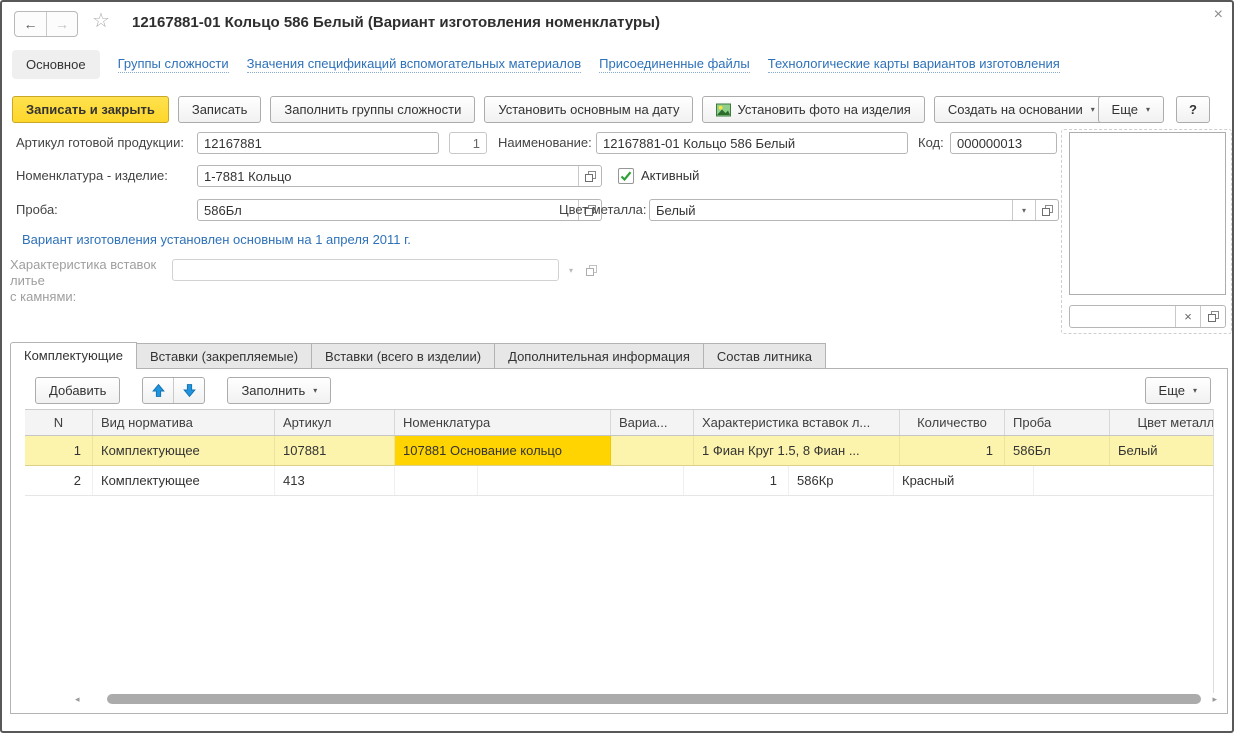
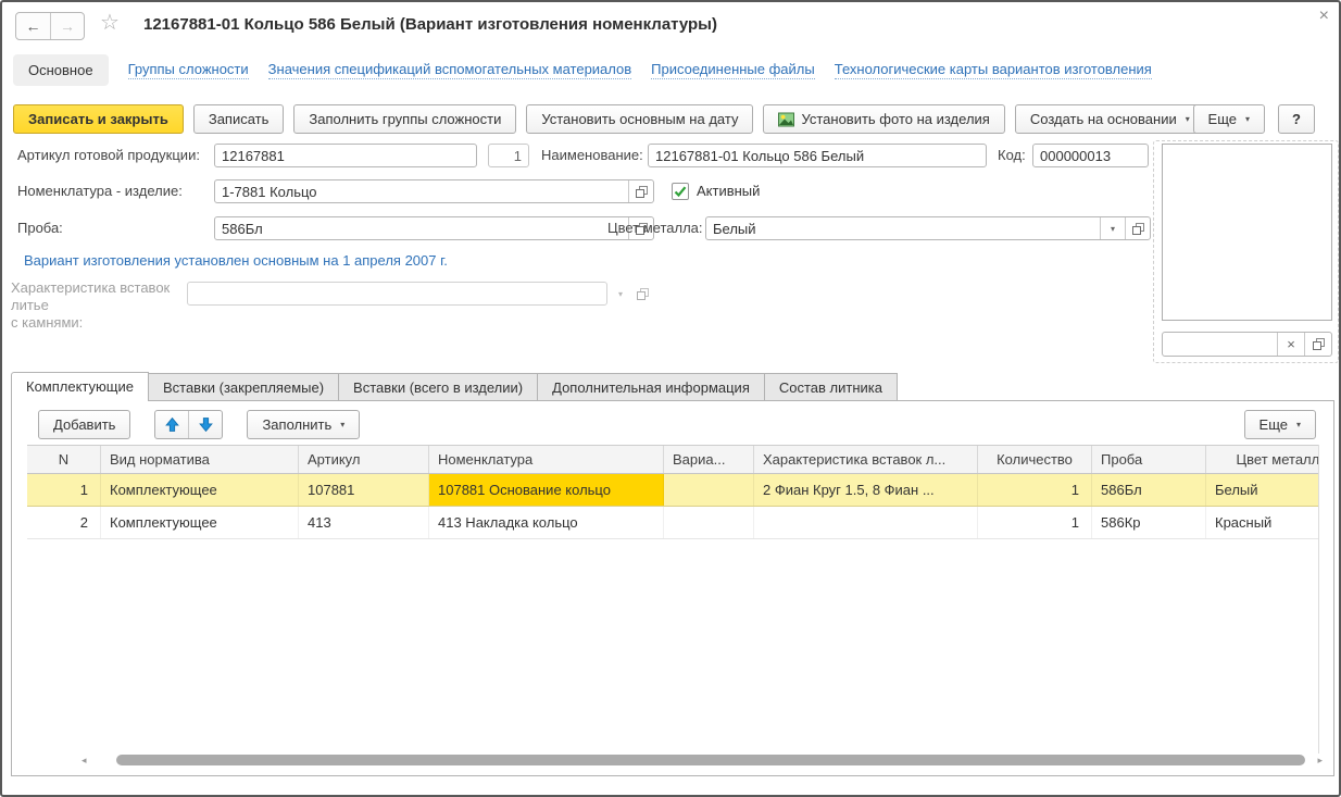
  ←
  →
  ☆
  12167881-01 Кольцо 586 Белый (Вариант изготовления номенклатуры)
  ×
  Основное
  Группы сложности
  Значения спецификаций вспомогательных материалов
  Присоединенные файлы
  Технологические карты вариантов изготовления
  Записать и закрыть
  Записать
  Заполнить группы сложности
  Установить основным на дату
  Установить фото на изделия
  Создать на основании
  ▾
  Еще
  ▾
  ?
  Артикул готовой продукции:
  12167881
  1
  Наименование:
  12167881-01 Кольцо 586 Белый
  Код:
  000000013
  Номенклатура - изделие:
  1-7881 Кольцо
  Активный
  Проба:
  586Бл
  Цвет металла:
  Белый
  ▾
- Вариант изготовления установлен основным на 1 апреля 2011 г.
+ Вариант изготовления установлен основным на 1 апреля 2007 г.
  Характеристика вставок литье
  с камнями:
  ▾
  ×
  Комплектующие
  Вставки (закрепляемые)
  Вставки (всего в изделии)
  Дополнительная информация
  Состав литника
  Добавить
  Заполнить
  ▾
  Еще
  ▾
  N
  Вид норматива
  Артикул
  Номенклатура
  Вариа...
  Характеристика вставок л...
  Количество
  Проба
  Цвет металл
  1
  Комплектующее
  107881
  107881 Основание кольцо
- 1 Фиан Круг 1.5, 8 Фиан ...
+ 2 Фиан Круг 1.5, 8 Фиан ...
  1
  586Бл
  Белый
  2
  Комплектующее
  413
+ 413 Накладка кольцо
  1
  586Кр
  Красный
  ◂
  ▸
